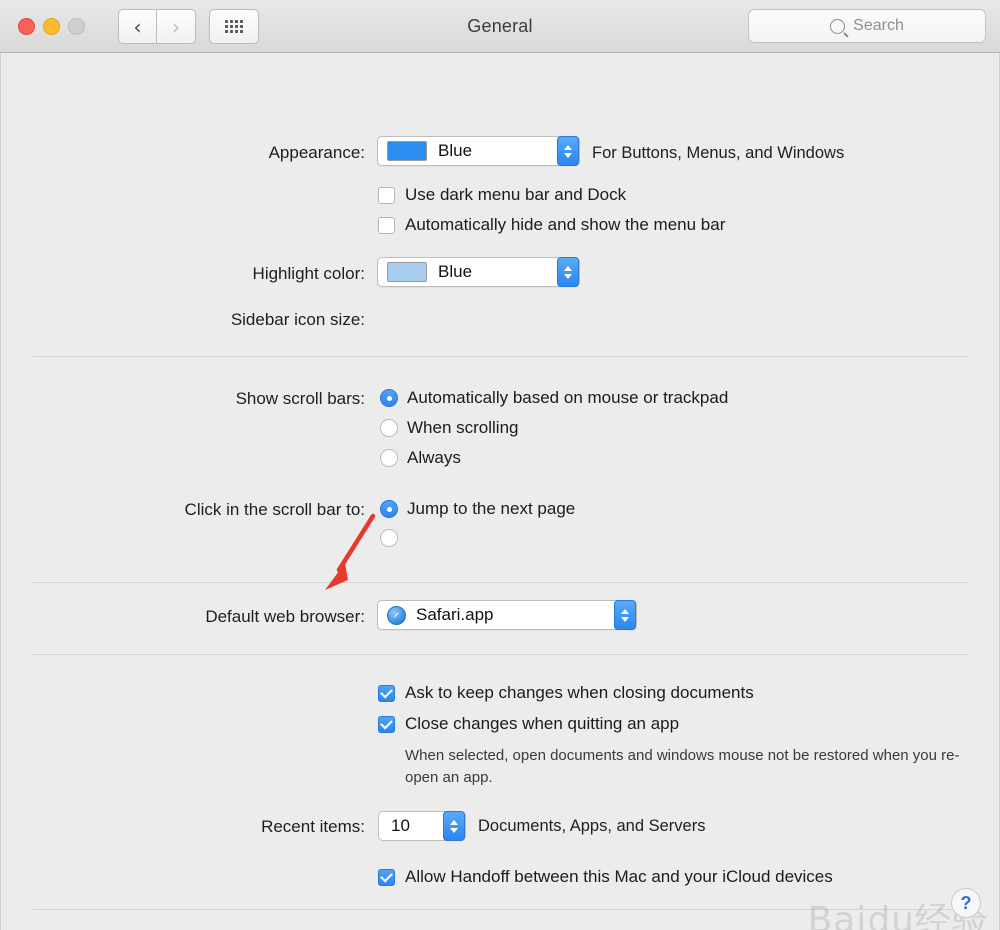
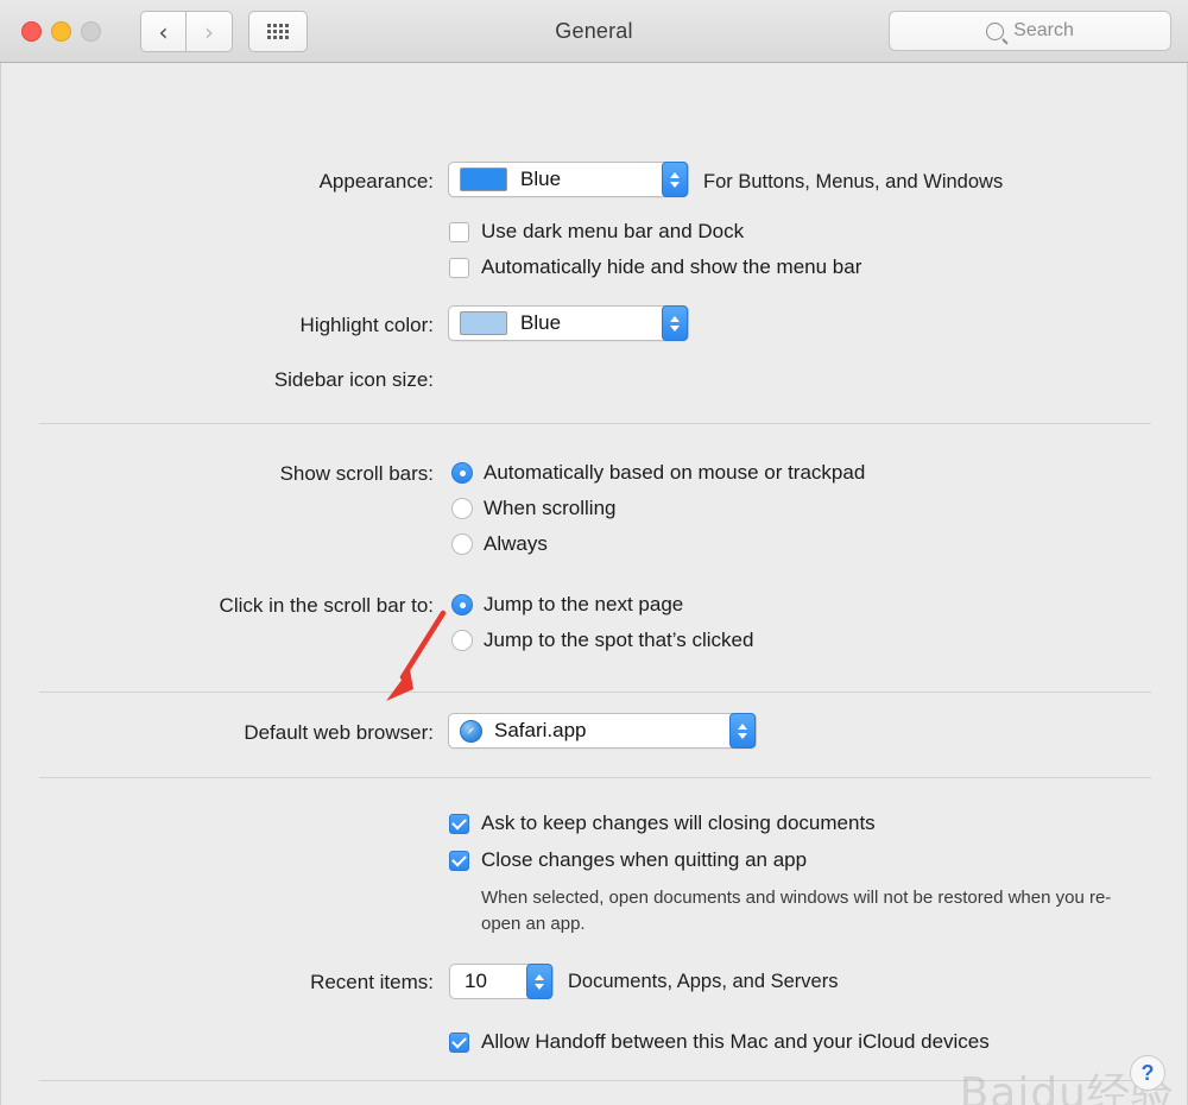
  ‹
  ›
  General
  Search
  Appearance:
  Blue
  For Buttons, Menus, and Windows
  Use dark menu bar and Dock
  Automatically hide and show the menu bar
  Highlight color:
  Blue
  Sidebar icon size:
  Show scroll bars:
  Automatically based on mouse or trackpad
  When scrolling
  Always
  Click in the scroll bar to:
  Jump to the next page
+ Jump to the spot that’s clicked
  Default web browser:
  Safari.app
- Ask to keep changes when closing documents
+ Ask to keep changes will closing documents
  Close changes when quitting an app
- When selected, open documents and windows mouse not be restored when you re-open an app.
+ When selected, open documents and windows will not be restored when you re-open an app.
  Recent items:
  10
  Documents, Apps, and Servers
  Allow Handoff between this Mac and your iCloud devices
  Baidu经验
  ?
